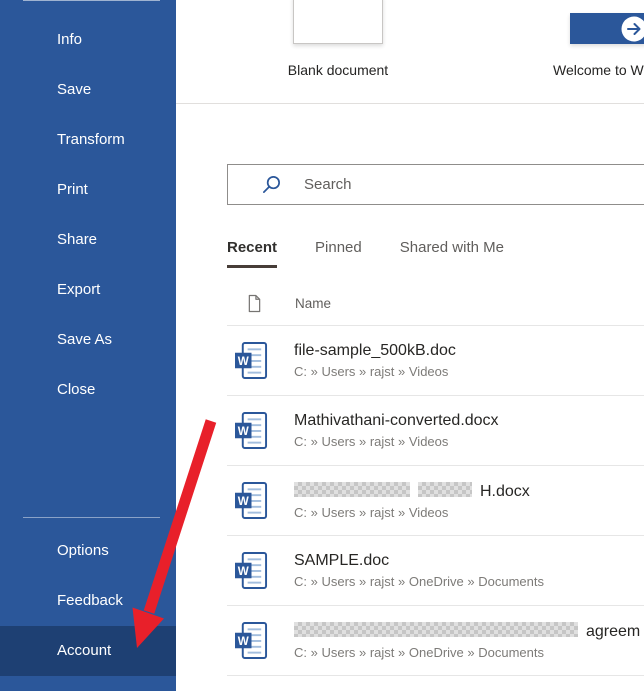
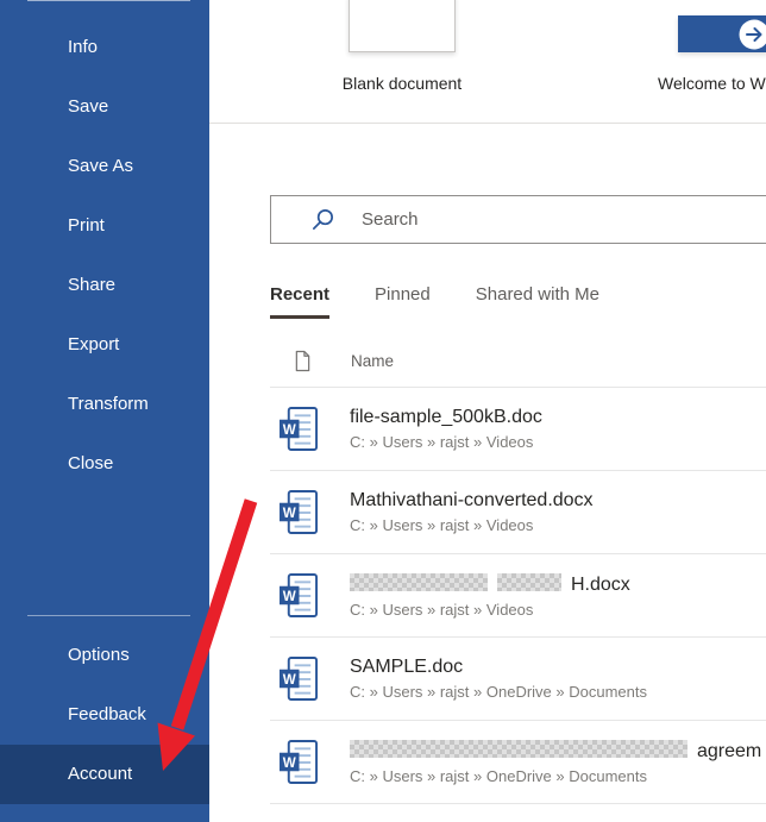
  Info
  Save
- Transform
+ Save As
  Print
  Share
  Export
- Save As
+ Transform
  Close
  Options
  Feedback
  Account
  Blank document
  Welcome to W
  Search
  Recent
  Pinned
  Shared with Me
  Name
  W
  file-sample_500kB.doc
  C: » Users » rajst » Videos
  W
  Mathivathani-converted.docx
  C: » Users » rajst » Videos
  W
  H.docx
  C: » Users » rajst » Videos
  W
  SAMPLE.doc
  C: » Users » rajst » OneDrive » Documents
  W
  agreem
  C: » Users » rajst » OneDrive » Documents
